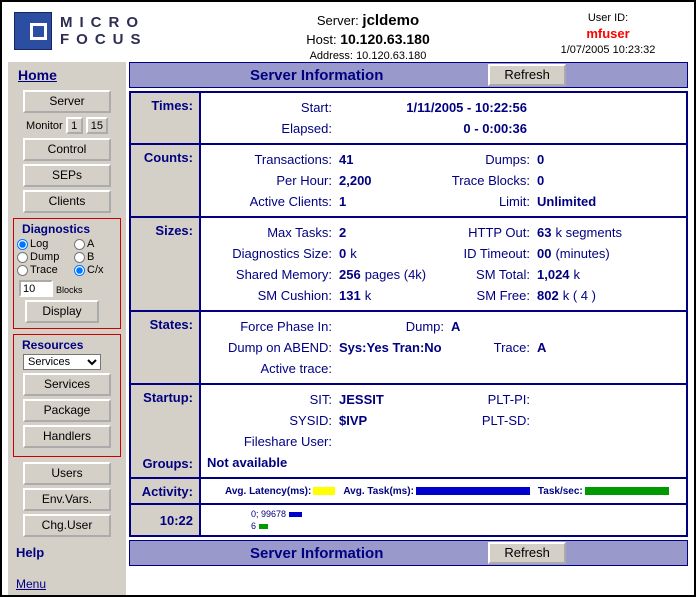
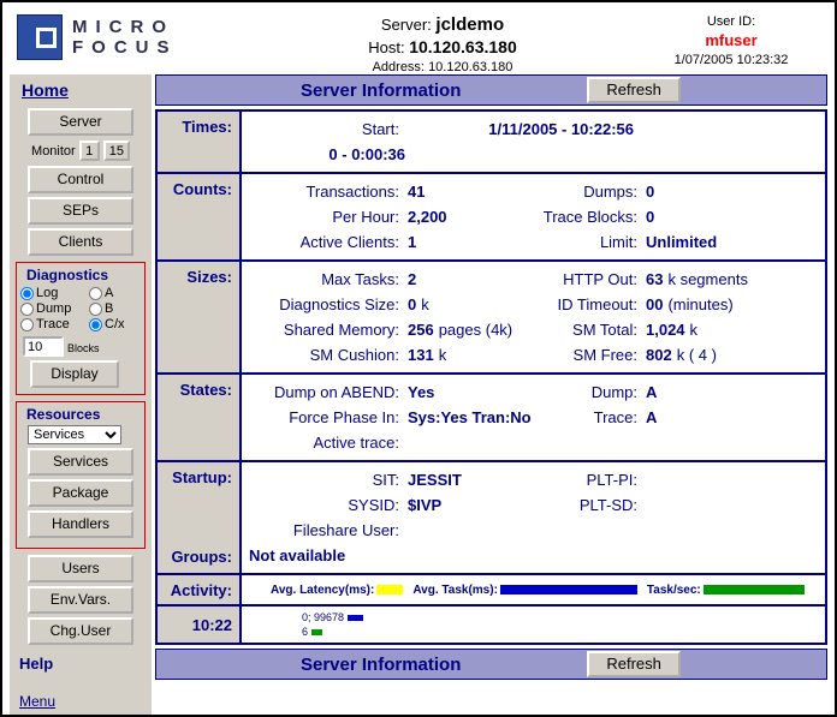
  MICRO
  FOCUS
  Server: jcldemo
  Host: 10.120.63.180
  Address: 10.120.63.180
  User ID:
  mfuser
  1/07/2005 10:23:32
  Home
  Server
  Monitor
  1
  15
  Control
  SEPs
  Clients
  Diagnostics
  Log
  A
  Dump
  B
  Trace
  C/x
  10
  Blocks
  Display
  Resources
  Services
  Services
  Package
  Handlers
  Users
  Env.Vars.
  Chg.User
  Help
  Menu
  Server Information
  Refresh
  Times:
  Start:
  1/11/2005 - 10:22:56
- Elapsed:
  0 - 0:00:36
  Counts:
  Transactions:
  41
  Dumps:
  0
  Per Hour:
  2,200
  Trace Blocks:
  0
  Active Clients:
  1
  Limit:
  Unlimited
  Sizes:
  Max Tasks:
  2
  HTTP Out:
  63 k segments
  Diagnostics Size:
  0 k
  ID Timeout:
  00 (minutes)
  Shared Memory:
  256 pages (4k)
  SM Total:
  1,024 k
  SM Cushion:
  131 k
  SM Free:
  802 k ( 4 )
  States:
- Force Phase In:
+ Dump on ABEND:
+ Yes
  Dump:
  A
- Dump on ABEND:
+ Force Phase In:
  Sys:Yes Tran:No
  Trace:
  A
  Active trace:
  Startup:
  Groups:
  SIT:
  JESSIT
  PLT-PI:
  SYSID:
  $IVP
  PLT-SD:
  Fileshare User:
  Not available
  Activity:
  Avg. Latency(ms):
  Avg. Task(ms):
  Task/sec:
  10:22
  0; 99678
  6
  Server Information
  Refresh
